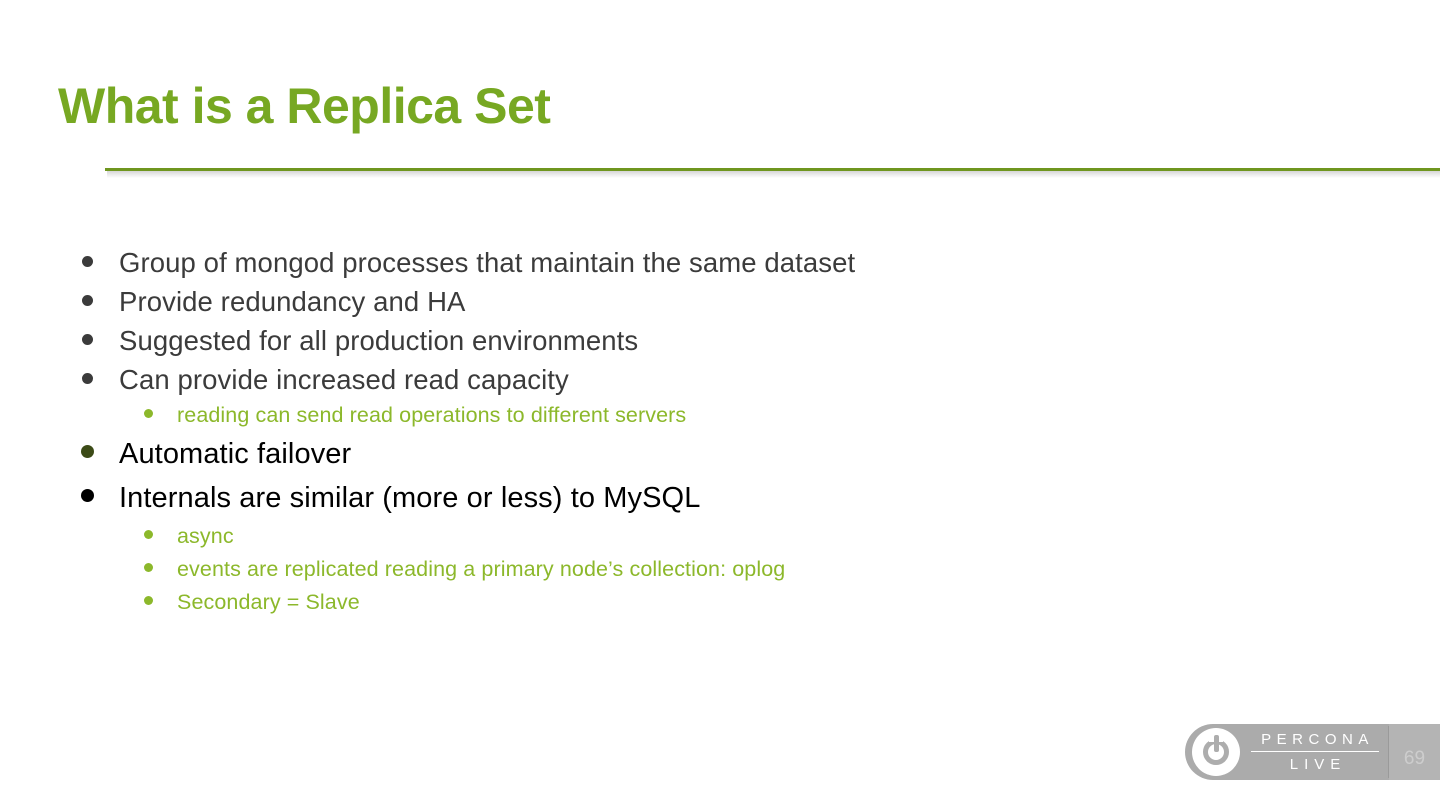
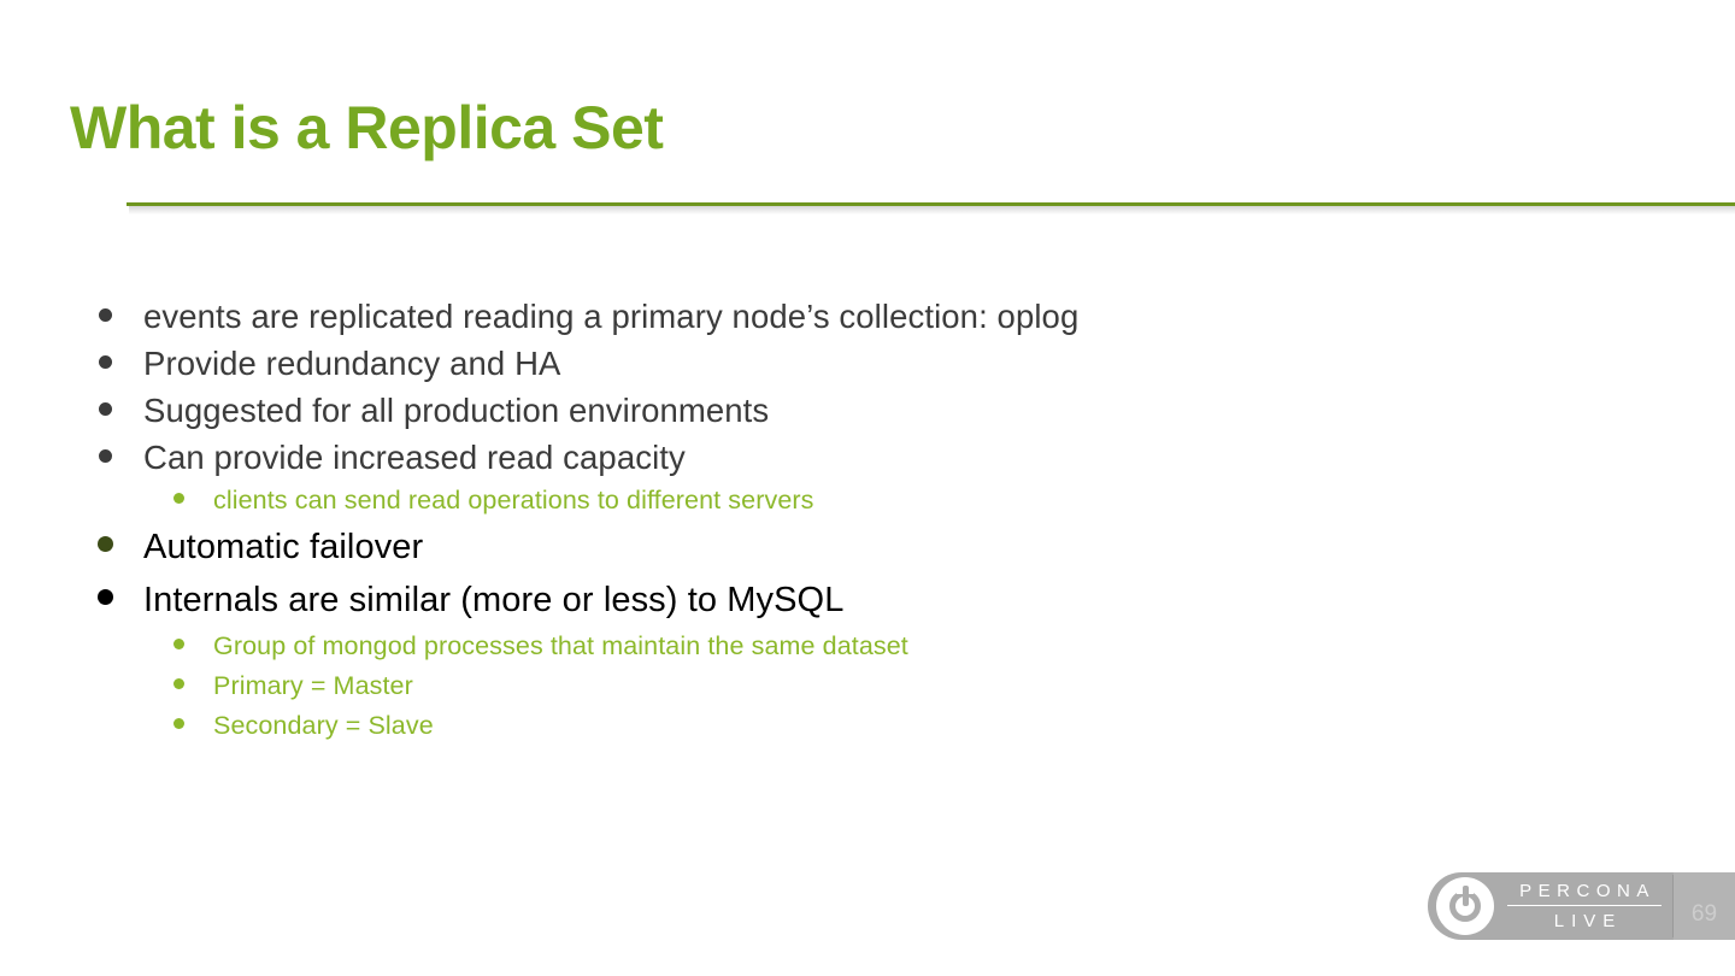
  What is a Replica Set
- Group of mongod processes that maintain the same dataset
+ events are replicated reading a primary node’s collection: oplog
  Provide redundancy and HA
  Suggested for all production environments
  Can provide increased read capacity
- reading can send read operations to different servers
+ clients can send read operations to different servers
  Automatic failover
  Internals are similar (more or less) to MySQL
- async
- events are replicated reading a primary node’s collection: oplog
+ Group of mongod processes that maintain the same dataset
+ Primary = Master
  Secondary = Slave
  PERCONA
  LIVE
  69
